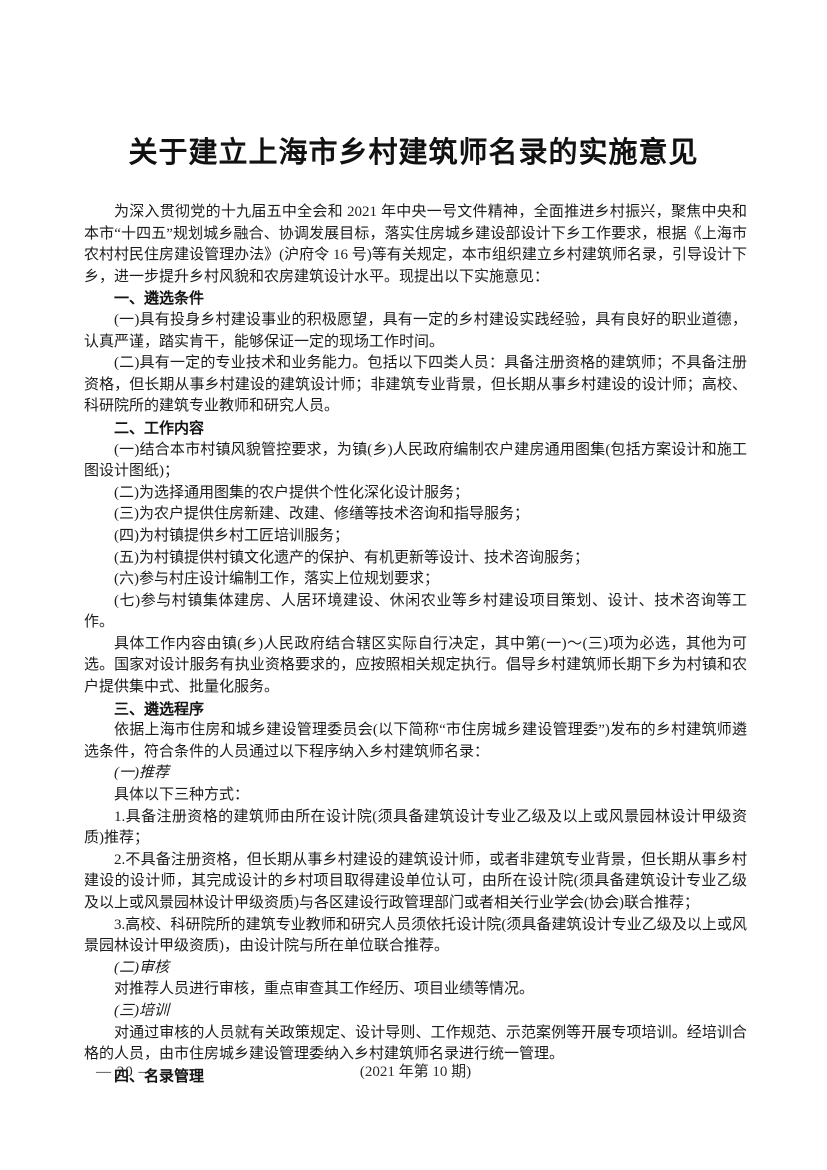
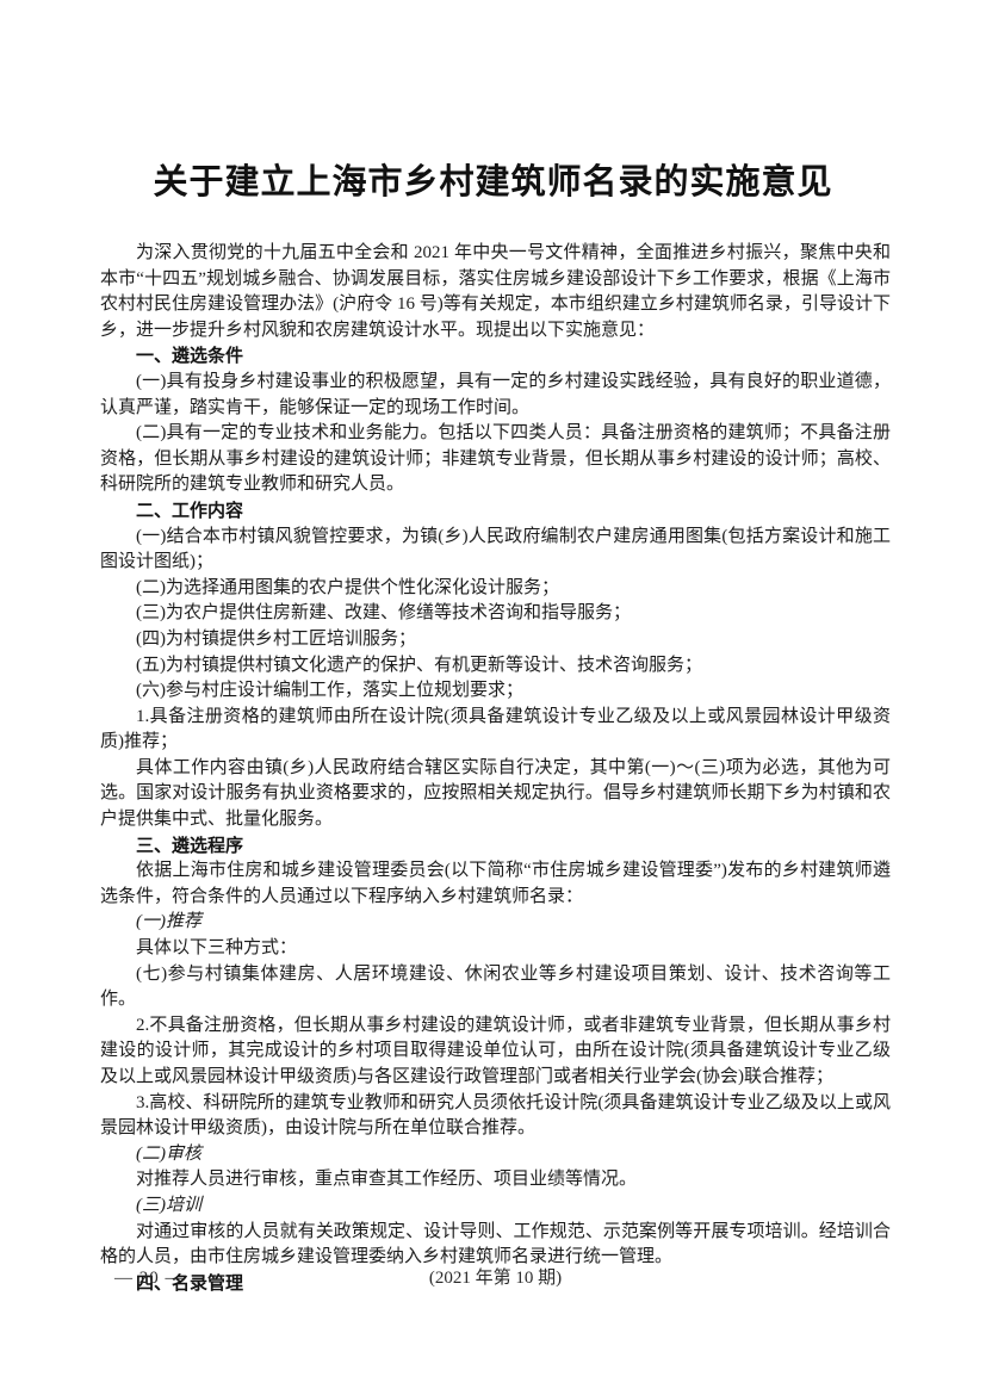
  关于建立上海市乡村建筑师名录的实施意见
  为深入贯彻党的十九届五中全会和 2021 年中央一号文件精神，全面推进乡村振兴，聚焦中央和本市“十四五”规划城乡融合、协调发展目标，落实住房城乡建设部设计下乡工作要求，根据《上海市农村村民住房建设管理办法》(沪府令 16 号)等有关规定，本市组织建立乡村建筑师名录，引导设计下乡，进一步提升乡村风貌和农房建筑设计水平。现提出以下实施意见：
  一、遴选条件
  (一)具有投身乡村建设事业的积极愿望，具有一定的乡村建设实践经验，具有良好的职业道德，认真严谨，踏实肯干，能够保证一定的现场工作时间。
  (二)具有一定的专业技术和业务能力。包括以下四类人员：具备注册资格的建筑师；不具备注册资格，但长期从事乡村建设的建筑设计师；非建筑专业背景，但长期从事乡村建设的设计师；高校、科研院所的建筑专业教师和研究人员。
  二、工作内容
  (一)结合本市村镇风貌管控要求，为镇(乡)人民政府编制农户建房通用图集(包括方案设计和施工图设计图纸)；
  (二)为选择通用图集的农户提供个性化深化设计服务；
  (三)为农户提供住房新建、改建、修缮等技术咨询和指导服务；
  (四)为村镇提供乡村工匠培训服务；
  (五)为村镇提供村镇文化遗产的保护、有机更新等设计、技术咨询服务；
  (六)参与村庄设计编制工作，落实上位规划要求；
- (七)参与村镇集体建房、人居环境建设、休闲农业等乡村建设项目策划、设计、技术咨询等工作。
+ 1.具备注册资格的建筑师由所在设计院(须具备建筑设计专业乙级及以上或风景园林设计甲级资质)推荐；
  具体工作内容由镇(乡)人民政府结合辖区实际自行决定，其中第(一)～(三)项为必选，其他为可选。国家对设计服务有执业资格要求的，应按照相关规定执行。倡导乡村建筑师长期下乡为村镇和农户提供集中式、批量化服务。
  三、遴选程序
  依据上海市住房和城乡建设管理委员会(以下简称“市住房城乡建设管理委”)发布的乡村建筑师遴选条件，符合条件的人员通过以下程序纳入乡村建筑师名录：
  (一)推荐
  具体以下三种方式：
- 1.具备注册资格的建筑师由所在设计院(须具备建筑设计专业乙级及以上或风景园林设计甲级资质)推荐；
+ (七)参与村镇集体建房、人居环境建设、休闲农业等乡村建设项目策划、设计、技术咨询等工作。
  2.不具备注册资格，但长期从事乡村建设的建筑设计师，或者非建筑专业背景，但长期从事乡村建设的设计师，其完成设计的乡村项目取得建设单位认可，由所在设计院(须具备建筑设计专业乙级及以上或风景园林设计甲级资质)与各区建设行政管理部门或者相关行业学会(协会)联合推荐；
  3.高校、科研院所的建筑专业教师和研究人员须依托设计院(须具备建筑设计专业乙级及以上或风景园林设计甲级资质)，由设计院与所在单位联合推荐。
  (二)审核
  对推荐人员进行审核，重点审查其工作经历、项目业绩等情况。
  (三)培训
  对通过审核的人员就有关政策规定、设计导则、工作规范、示范案例等开展专项培训。经培训合格的人员，由市住房城乡建设管理委纳入乡村建筑师名录进行统一管理。
  四、名录管理
  — 20 —
  (2021 年第 10 期)
